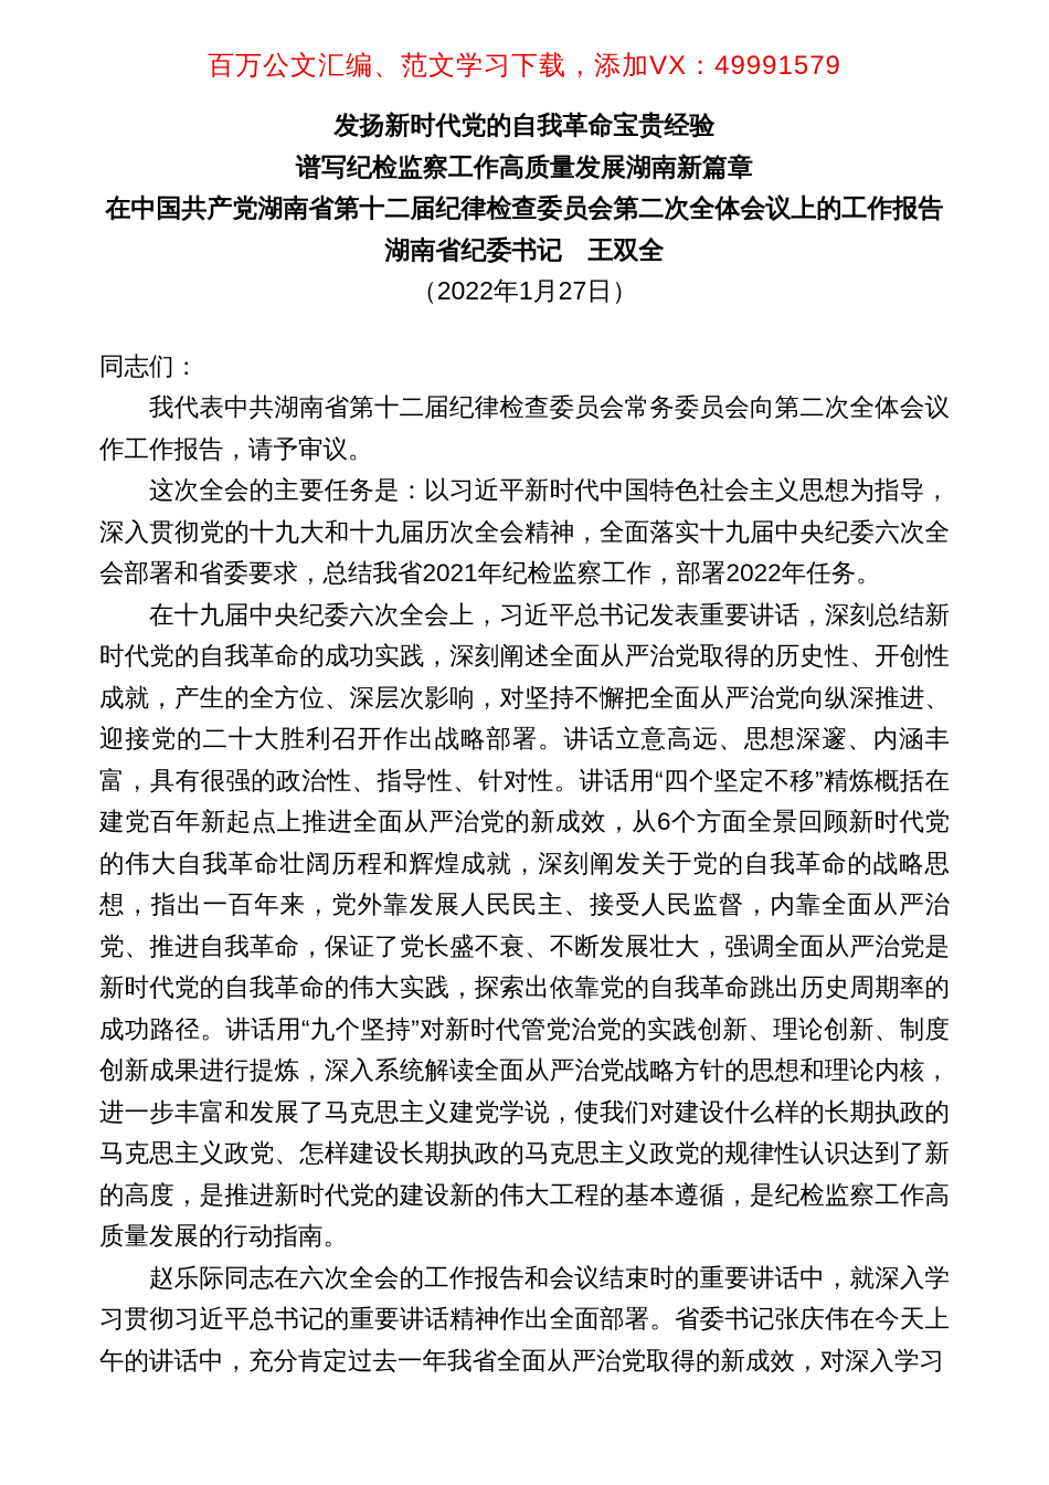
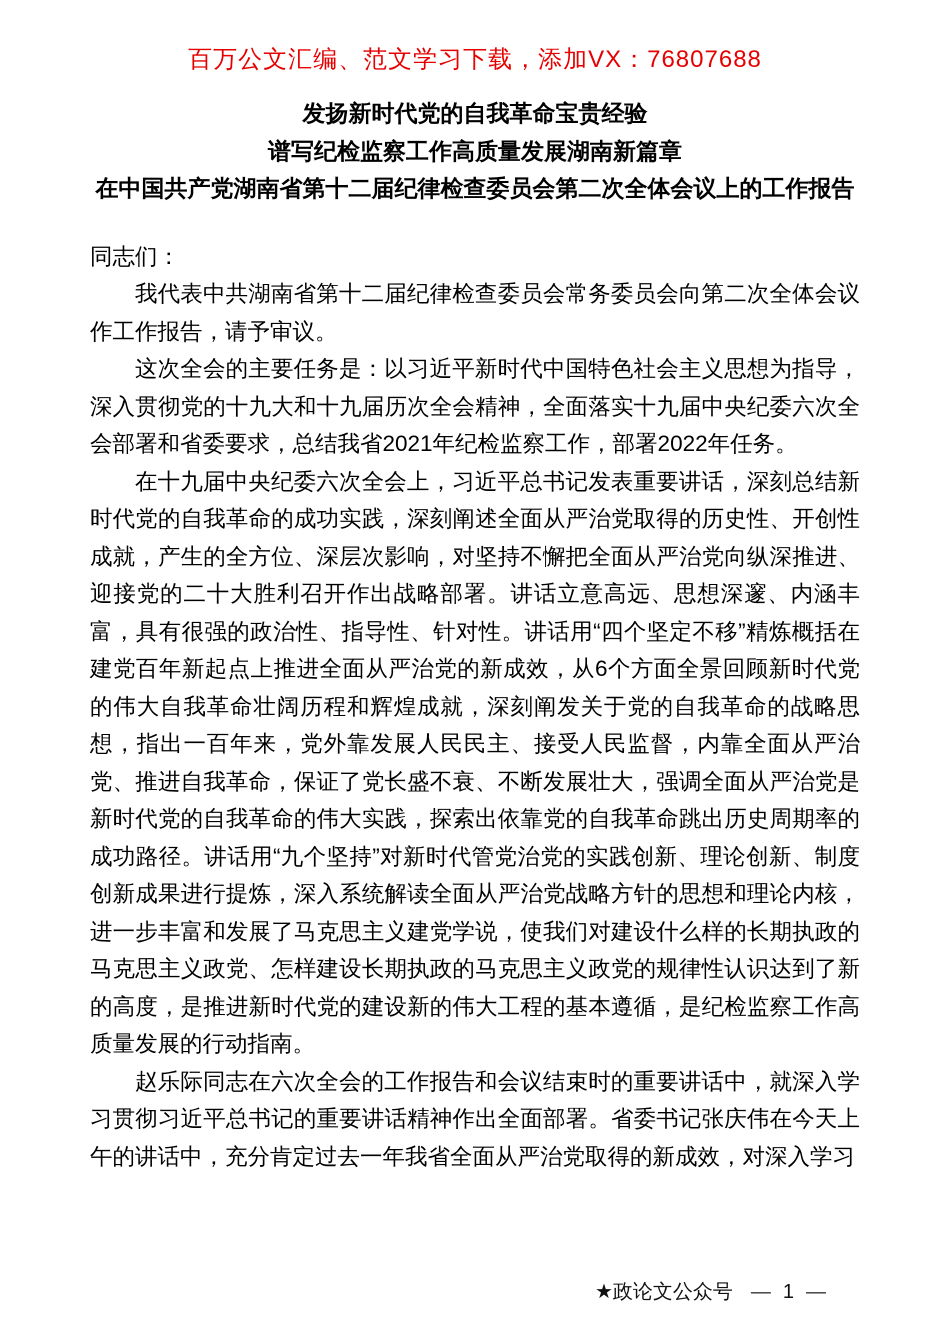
- 百万公文汇编、范文学习下载，添加VX：49991579
+ 百万公文汇编、范文学习下载，添加VX：76807688
  发扬新时代党的自我革命宝贵经验
  谱写纪检监察工作高质量发展湖南新篇章
  在中国共产党湖南省第十二届纪律检查委员会第二次全体会议上的工作报告
- 湖南省纪委书记 王双全
- （2022年1月27日）
  同志们：
  我代表中共湖南省第十二届纪律检查委员会常务委员会向第二次全体会议作工作报告，请予审议。
  这次全会的主要任务是：以习近平新时代中国特色社会主义思想为指导，深入贯彻党的十九大和十九届历次全会精神，全面落实十九届中央纪委六次全会部署和省委要求，总结我省2021年纪检监察工作，部署2022年任务。
  在十九届中央纪委六次全会上，习近平总书记发表重要讲话，深刻总结新时代党的自我革命的成功实践，深刻阐述全面从严治党取得的历史性、开创性成就，产生的全方位、深层次影响，对坚持不懈把全面从严治党向纵深推进、迎接党的二十大胜利召开作出战略部署。讲话立意高远、思想深邃、内涵丰富，具有很强的政治性、指导性、针对性。讲话用“四个坚定不移”精炼概括在建党百年新起点上推进全面从严治党的新成效，从6个方面全景回顾新时代党的伟大自我革命壮阔历程和辉煌成就，深刻阐发关于党的自我革命的战略思想，指出一百年来，党外靠发展人民民主、接受人民监督，内靠全面从严治党、推进自我革命，保证了党长盛不衰、不断发展壮大，强调全面从严治党是新时代党的自我革命的伟大实践，探索出依靠党的自我革命跳出历史周期率的成功路径。讲话用“九个坚持”对新时代管党治党的实践创新、理论创新、制度创新成果进行提炼，深入系统解读全面从严治党战略方针的思想和理论内核，进一步丰富和发展了马克思主义建党学说，使我们对建设什么样的长期执政的马克思主义政党、怎样建设长期执政的马克思主义政党的规律性认识达到了新的高度，是推进新时代党的建设新的伟大工程的基本遵循，是纪检监察工作高质量发展的行动指南。
  赵乐际同志在六次全会的工作报告和会议结束时的重要讲话中，就深入学习贯彻习近平总书记的重要讲话精神作出全面部署。省委书记张庆伟在今天上午的讲话中，充分肯定过去一年我省全面从严治党取得的新成效，对深入学习
+ ★政论文公众号 — 1 —
